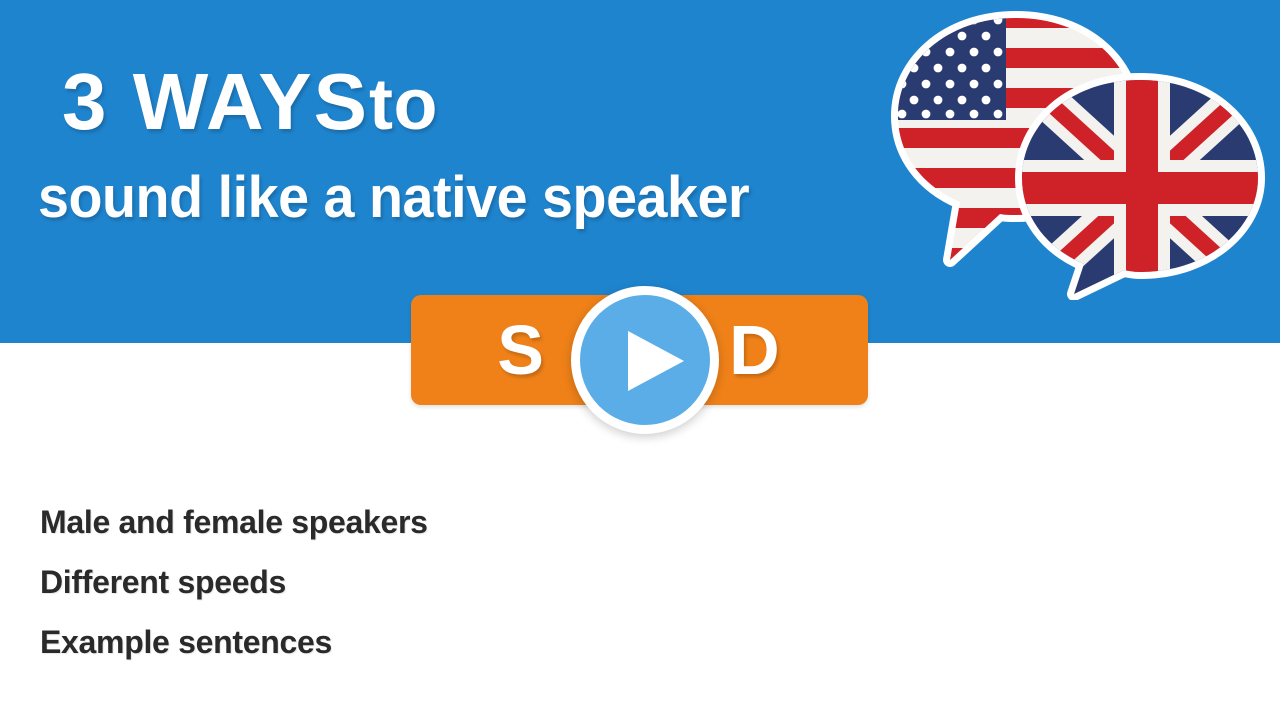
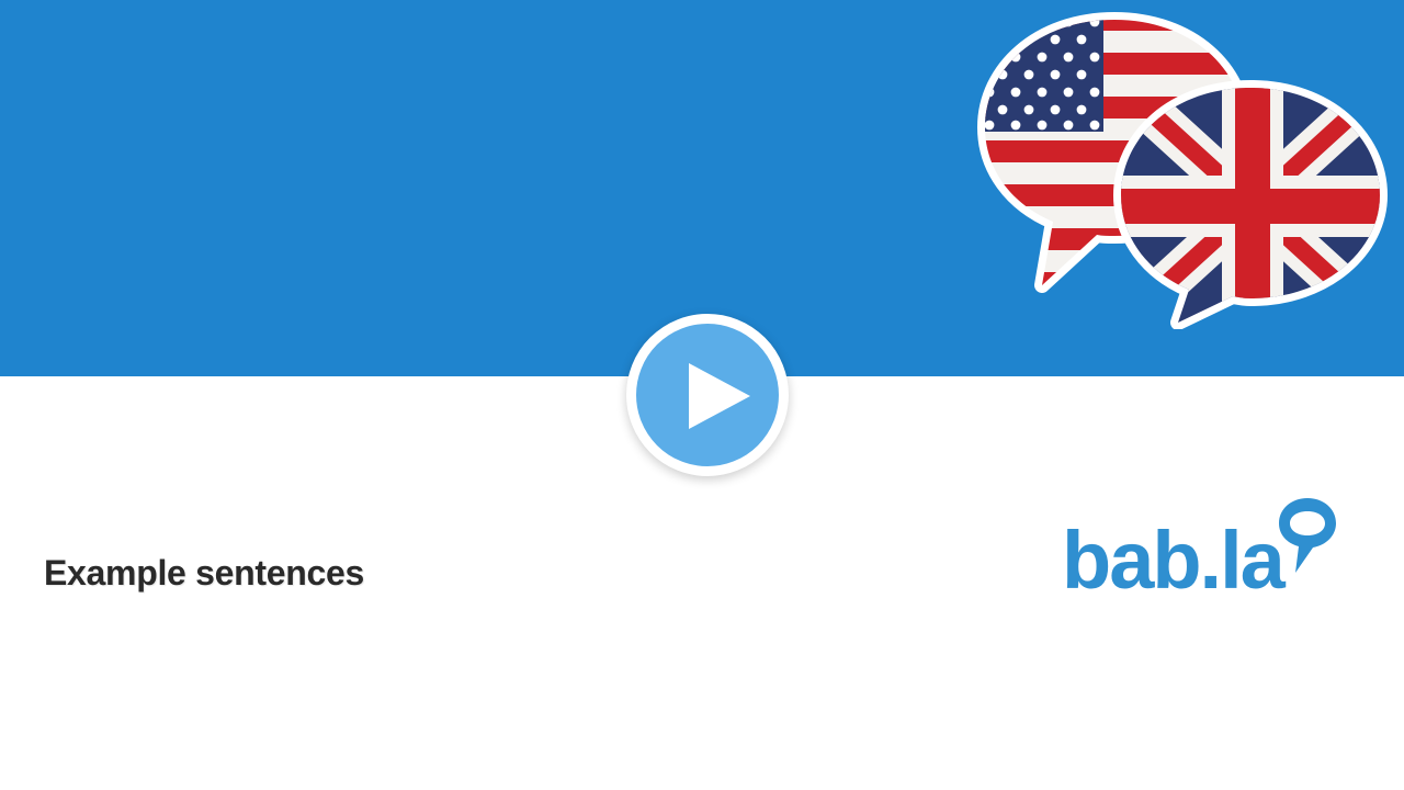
- 3 WAYSto
- sound like a native speaker
- S
- D
- Male and female speakers
- Different speeds
  Example sentences
+ bab.la
